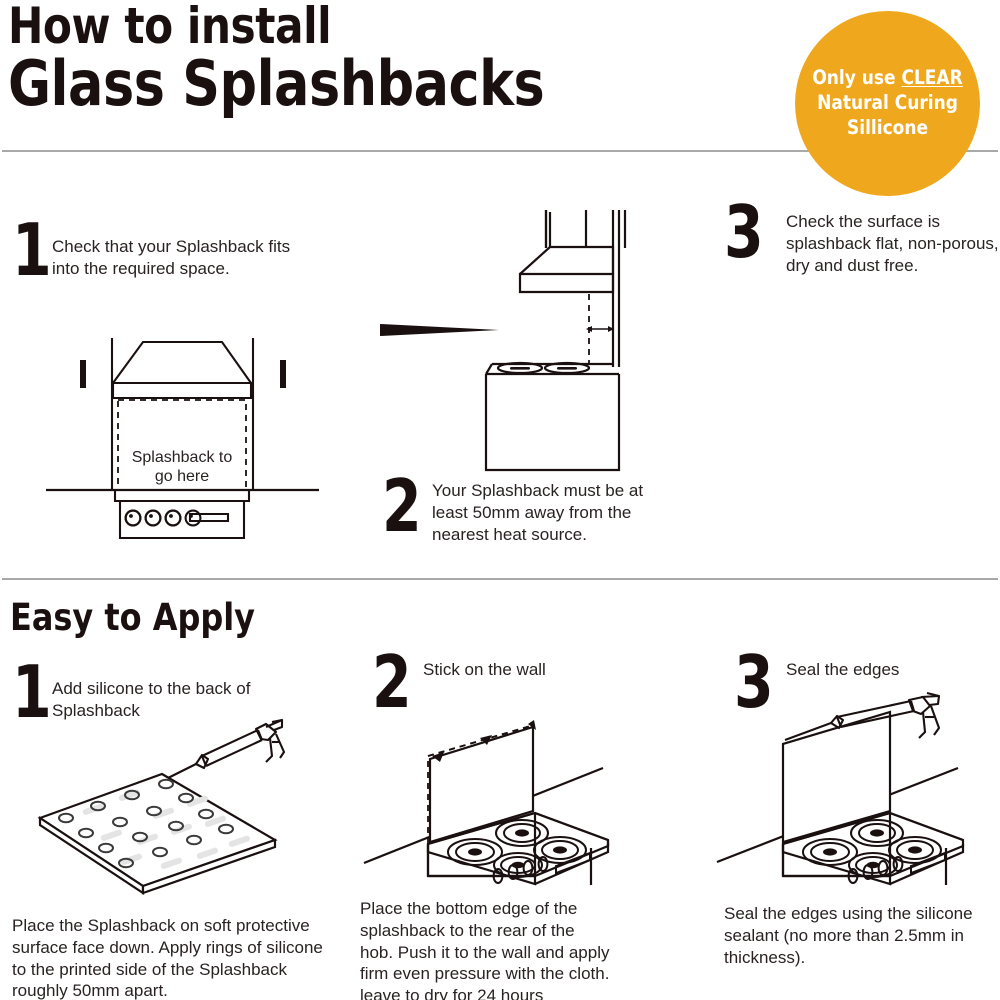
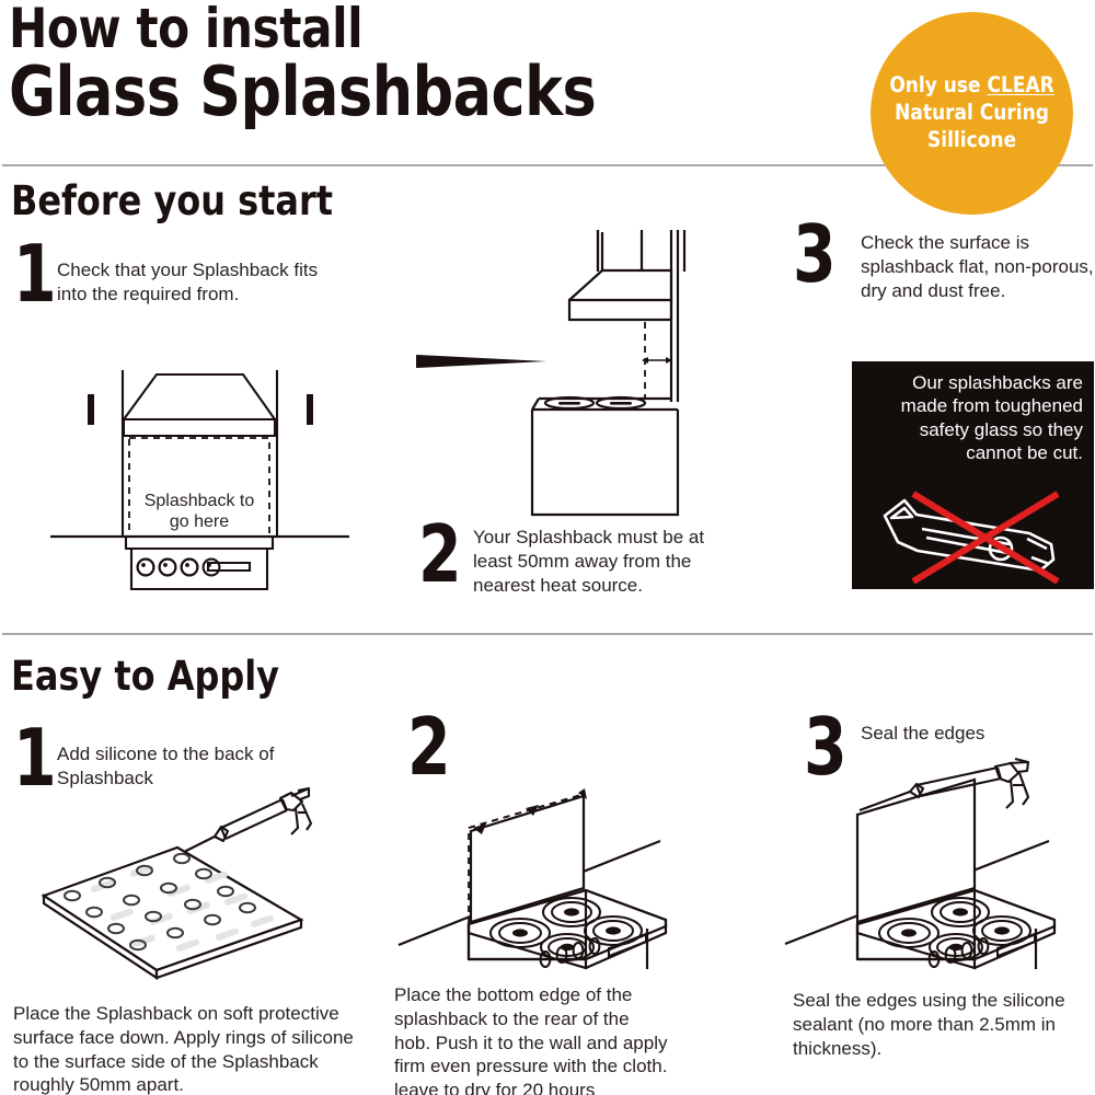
  How to install
  Glass Splashbacks
  Only use CLEAR
  Natural Curing
  Sillicone
+ Before you start
  1
- Check that your Splashback fits into the required space.
+ Check that your Splashback fits into the required from.
  Splashback to
  go here
  2
  Your Splashback must be at least 50mm away from the nearest heat source.
  3
  Check the surface is splashback flat, non-porous, dry and dust free.
+ Our splashbacks are made from toughened safety glass so they cannot be cut.
  Easy to Apply
  1
  Add silicone to the back of Splashback
- Place the Splashback on soft protective surface face down. Apply rings of silicone to the printed side of the Splashback roughly 50mm apart.
+ Place the Splashback on soft protective surface face down. Apply rings of silicone to the surface side of the Splashback roughly 50mm apart.
  2
- Stick on the wall
- Place the bottom edge of the splashback to the rear of the hob. Push it to the wall and apply firm even pressure with the cloth. leave to dry for 24 hours
+ Place the bottom edge of the splashback to the rear of the hob. Push it to the wall and apply firm even pressure with the cloth. leave to dry for 20 hours
  3
  Seal the edges
  Seal the edges using the silicone sealant (no more than 2.5mm in thickness).
